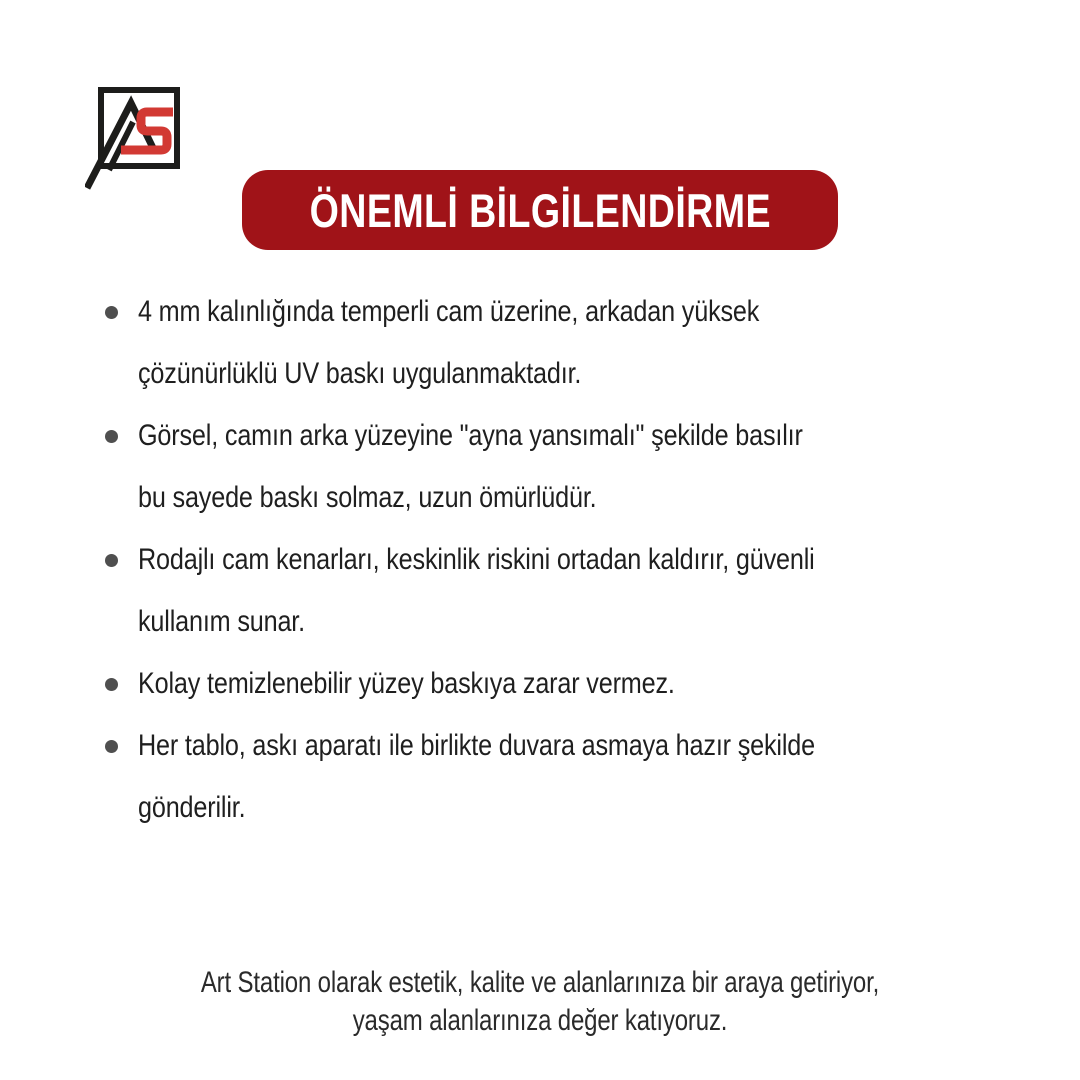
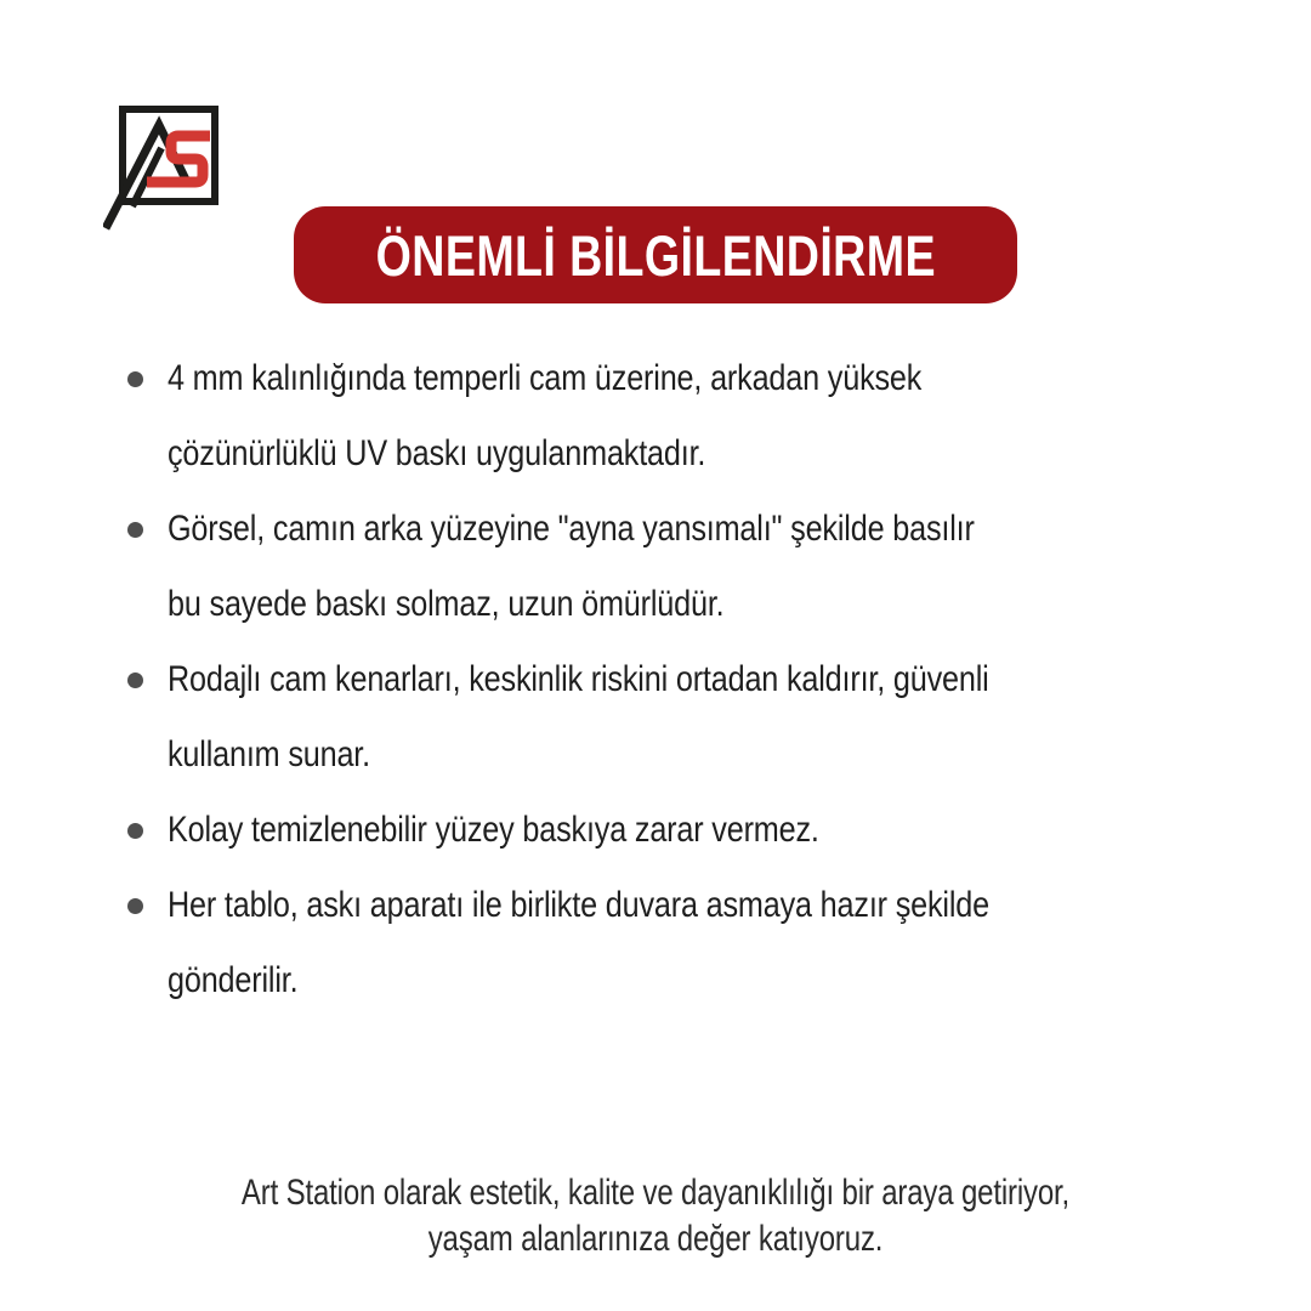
  ÖNEMLİ BİLGİLENDİRME
  4 mm kalınlığında temperli cam üzerine, arkadan yüksek
  çözünürlüklü UV baskı uygulanmaktadır.
  Görsel, camın arka yüzeyine "ayna yansımalı" şekilde basılır
  bu sayede baskı solmaz, uzun ömürlüdür.
  Rodajlı cam kenarları, keskinlik riskini ortadan kaldırır, güvenli
  kullanım sunar.
  Kolay temizlenebilir yüzey baskıya zarar vermez.
  Her tablo, askı aparatı ile birlikte duvara asmaya hazır şekilde
  gönderilir.
- Art Station olarak estetik, kalite ve alanlarınıza bir araya getiriyor,
+ Art Station olarak estetik, kalite ve dayanıklılığı bir araya getiriyor,
  yaşam alanlarınıza değer katıyoruz.
